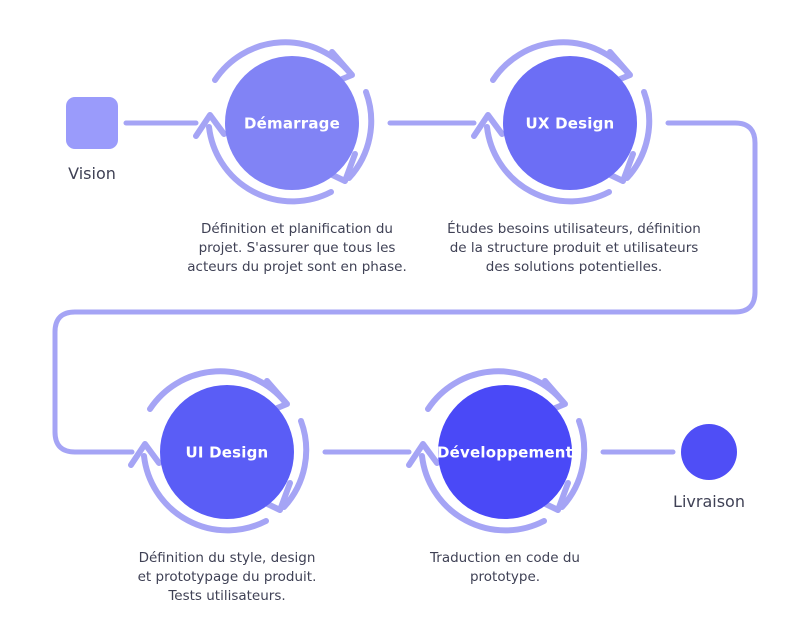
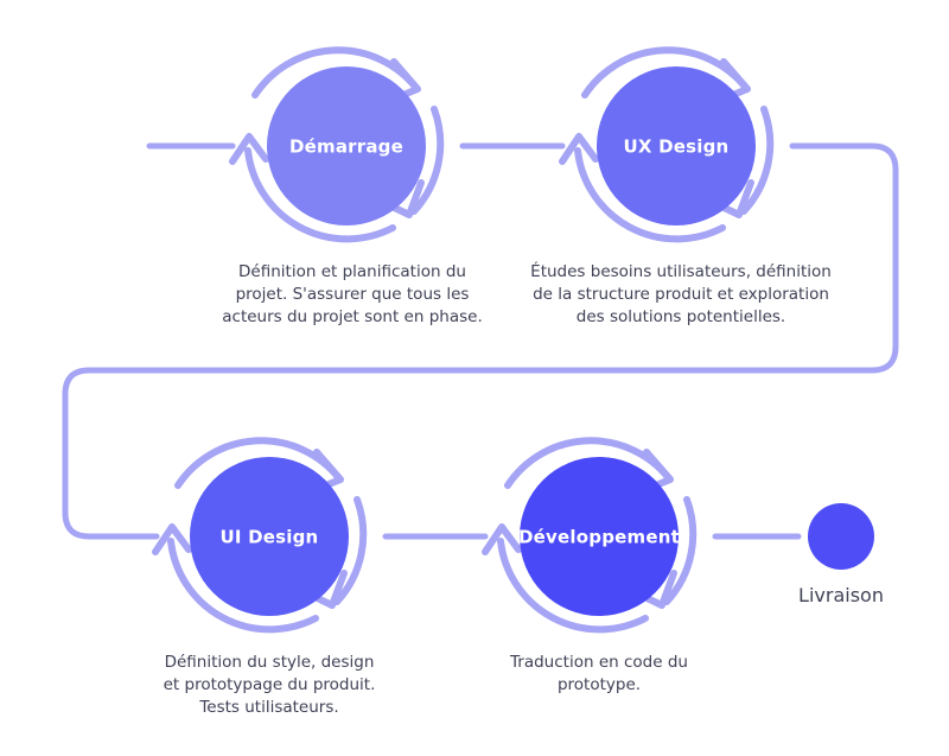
  Démarrage
  Définition et planification du
  projet. S'assurer que tous les
  acteurs du projet sont en phase.
  UX Design
  Études besoins utilisateurs, définition
- de la structure produit et utilisateurs
+ de la structure produit et exploration
  des solutions potentielles.
  UI Design
  Définition du style, design
  et prototypage du produit.
  Tests utilisateurs.
  Développement
  Traduction en code du
  prototype.
- Vision
  Livraison
